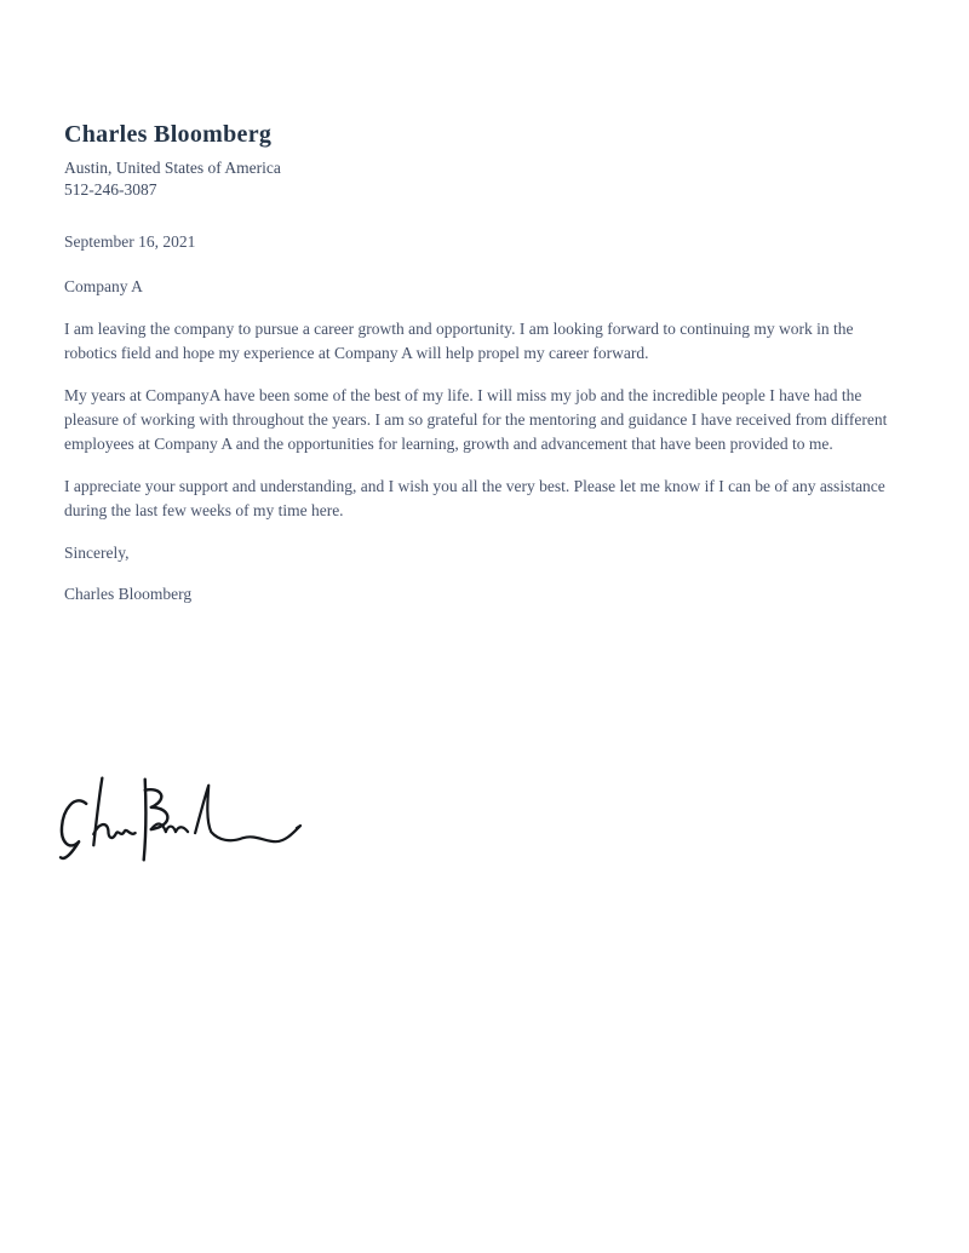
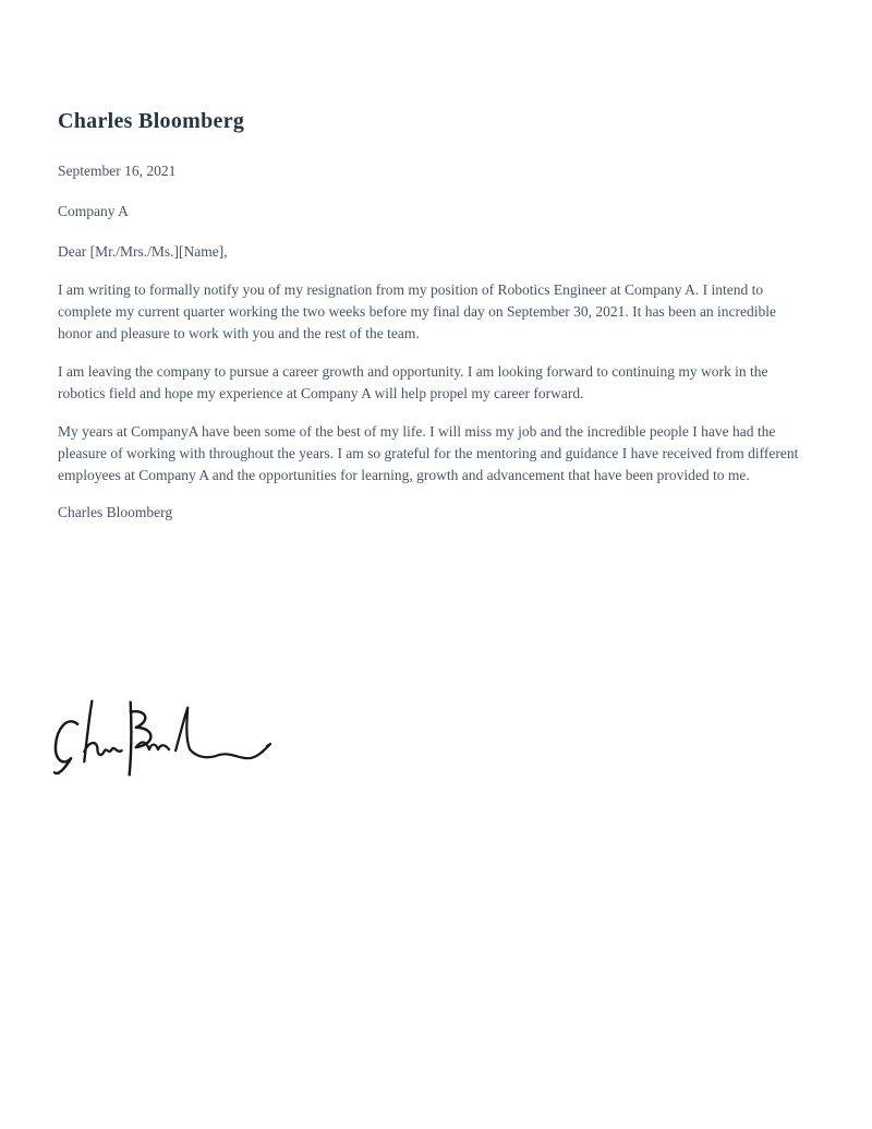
  Charles Bloomberg
- Austin, United States of America
- 512-246-3087
  September 16, 2021
  Company A
+ Dear [Mr./Mrs./Ms.][Name],
+ I am writing to formally notify you of my resignation from my position of Robotics Engineer at Company A. I intend to complete my current quarter working the two weeks before my final day on September 30, 2021. It has been an incredible honor and pleasure to work with you and the rest of the team.
  I am leaving the company to pursue a career growth and opportunity. I am looking forward to continuing my work in the robotics field and hope my experience at Company A will help propel my career forward.
  My years at CompanyA have been some of the best of my life. I will miss my job and the incredible people I have had the pleasure of working with throughout the years. I am so grateful for the mentoring and guidance I have received from different employees at Company A and the opportunities for learning, growth and advancement that have been provided to me.
- I appreciate your support and understanding, and I wish you all the very best. Please let me know if I can be of any assistance during the last few weeks of my time here.
- Sincerely,
  Charles Bloomberg
